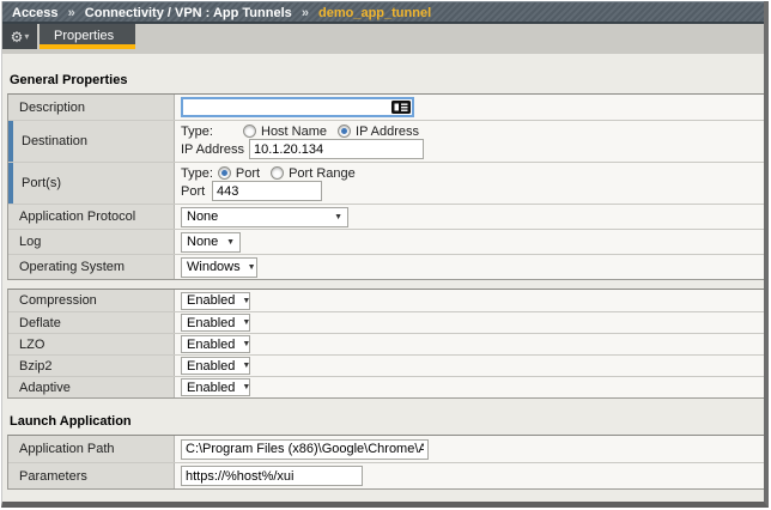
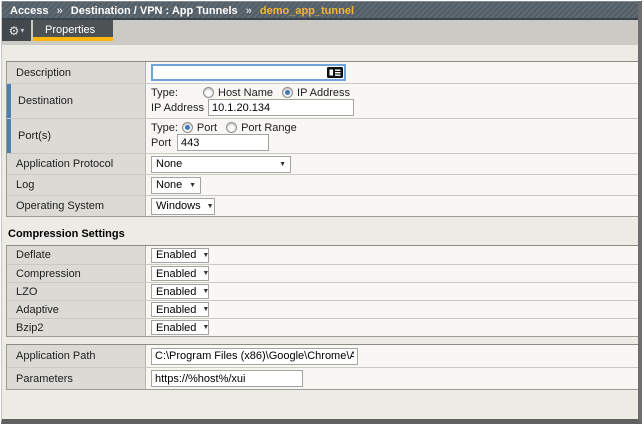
- Access » Connectivity / VPN : App Tunnels » demo_app_tunnel
+ Access » Destination / VPN : App Tunnels » demo_app_tunnel
  ⚙
  ▾
  Properties
- General Properties
  Description
  Destination
  Type:
  Host Name
  IP Address
  IP Address
  10.1.20.134
  Port(s)
  Type:
  Port
  Port Range
  Port
  443
  Application Protocol
  None
  Log
  None
  Operating System
  Windows
+ Compression Settings
- Compression
+ Deflate
  Enabled
- Deflate
+ Compression
  Enabled
  LZO
  Enabled
- Bzip2
+ Adaptive
  Enabled
- Adaptive
+ Bzip2
  Enabled
- Launch Application
  Application Path
  C:\Program Files (x86)\Google\Chrome\A
  Parameters
  https://%host%/xui
